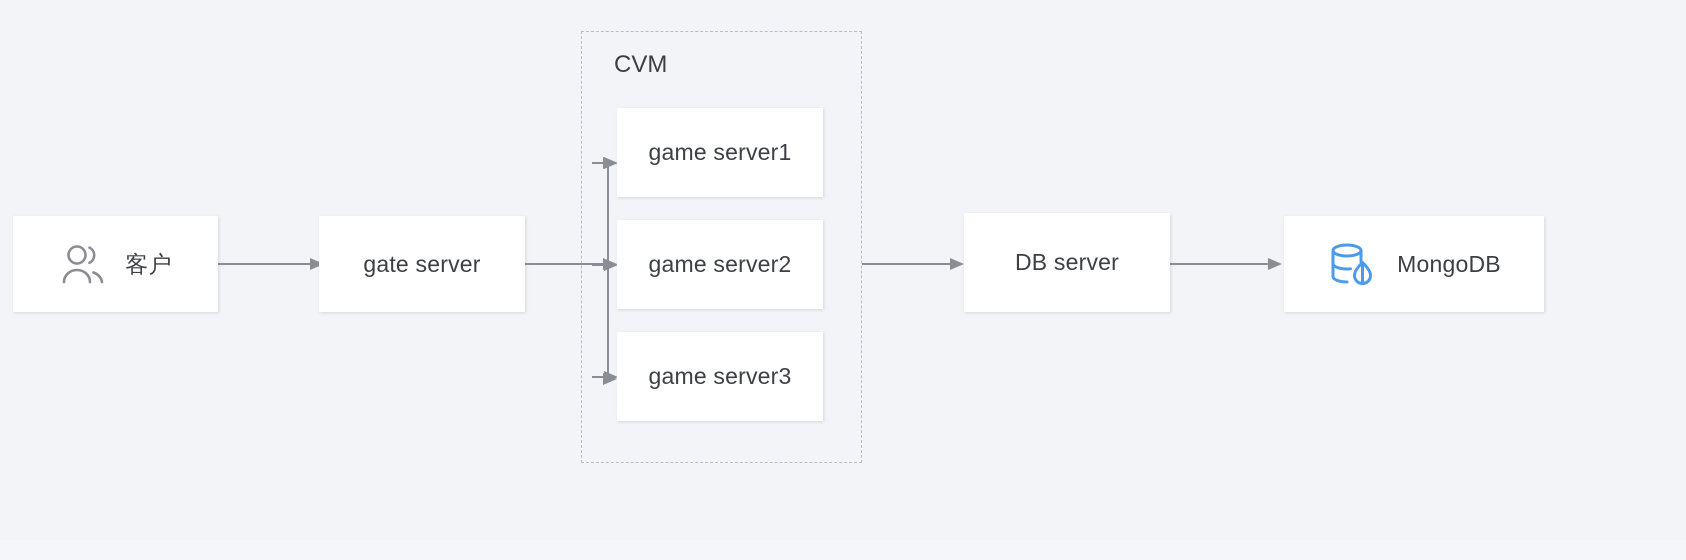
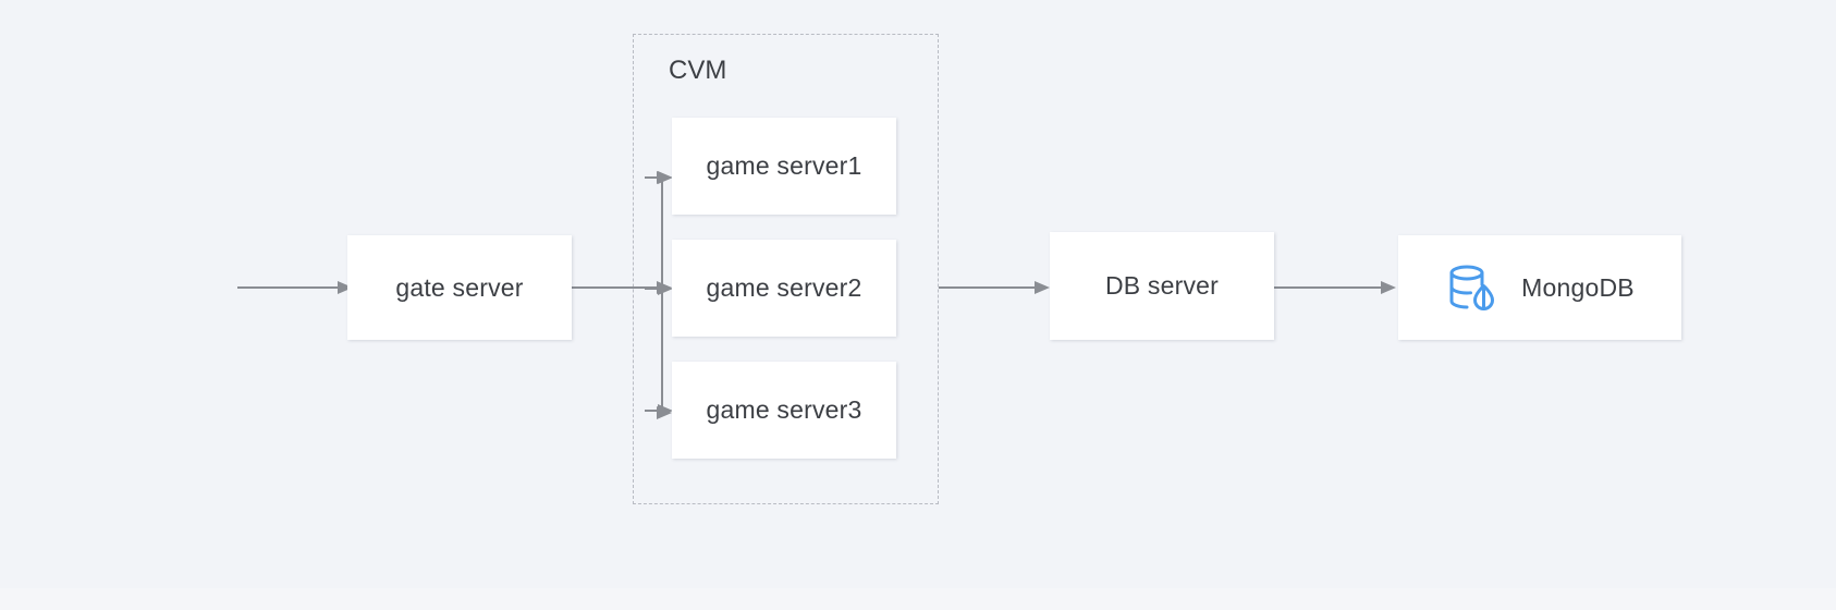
  CVM
- 客户
  gate server
  game server1
  game server2
  game server3
  DB server
  MongoDB
